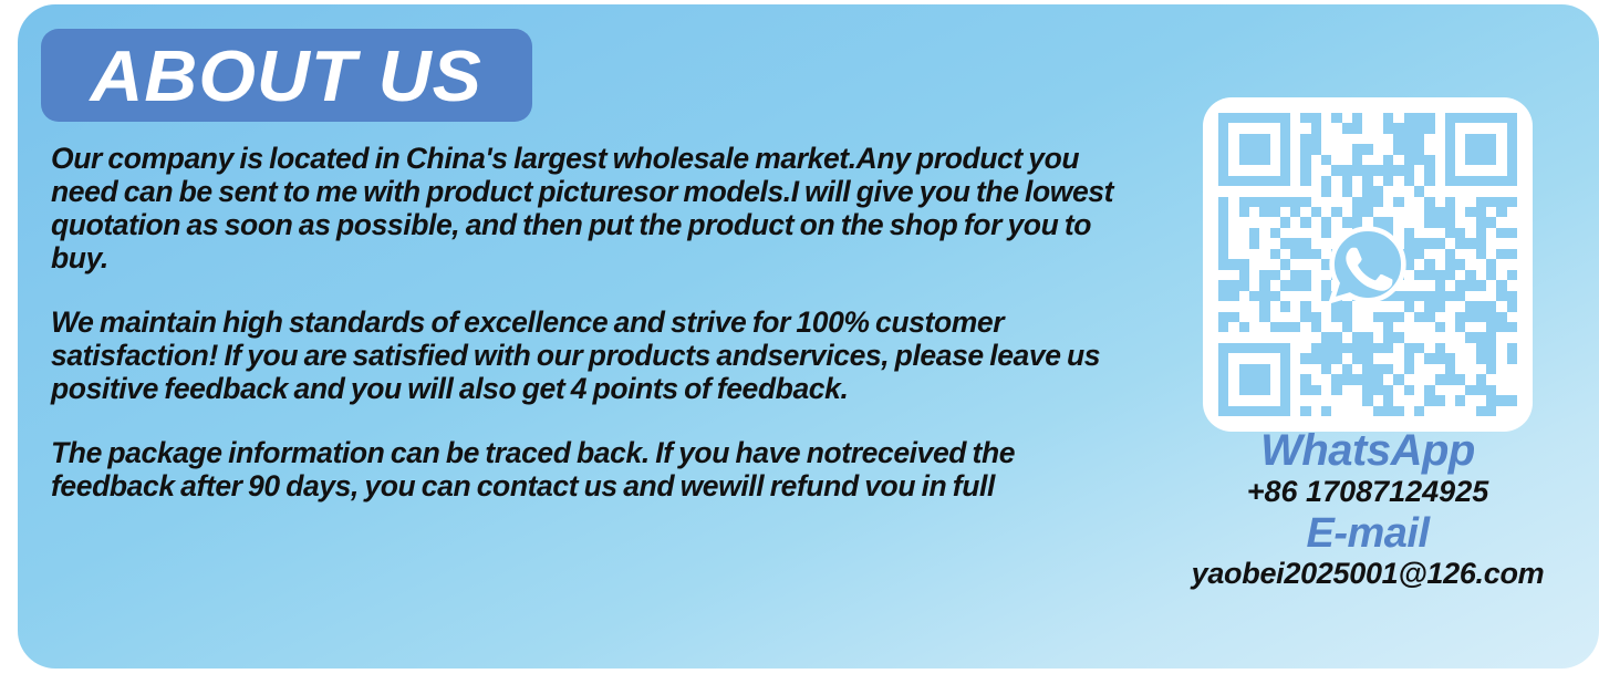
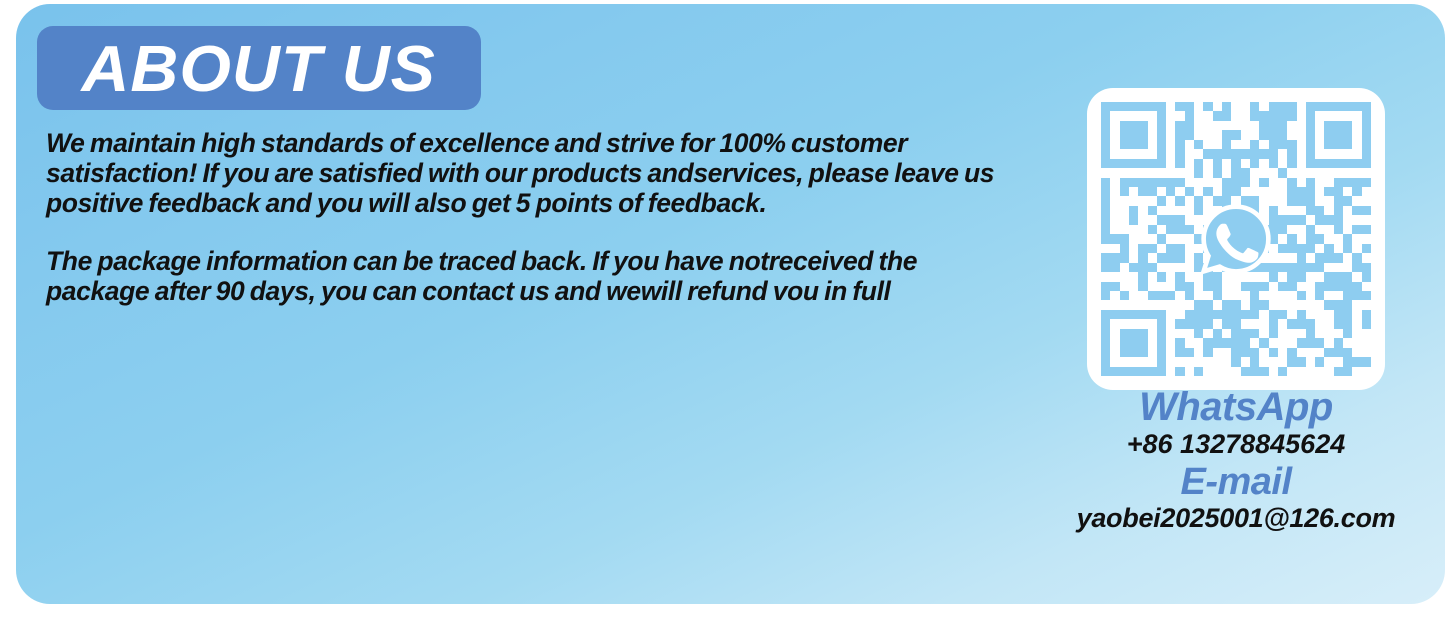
  ABOUT US
- Our company is located in China's largest wholesale market.Any product you need can be sent to me with product picturesor models.I will give you the lowest quotation as soon as possible, and then put the product on the shop for you to buy.
- We maintain high standards of excellence and strive for 100% customer satisfaction! If you are satisfied with our products andservices, please leave us positive feedback and you will also get 4 points of feedback.
+ We maintain high standards of excellence and strive for 100% customer satisfaction! If you are satisfied with our products andservices, please leave us positive feedback and you will also get 5 points of feedback.
- The package information can be traced back. If you have notreceived the feedback after 90 days, you can contact us and wewill refund vou in full
+ The package information can be traced back. If you have notreceived the package after 90 days, you can contact us and wewill refund vou in full
  WhatsApp
- +86 17087124925
+ +86 13278845624
  E-mail
  yaobei2025001@126.com
